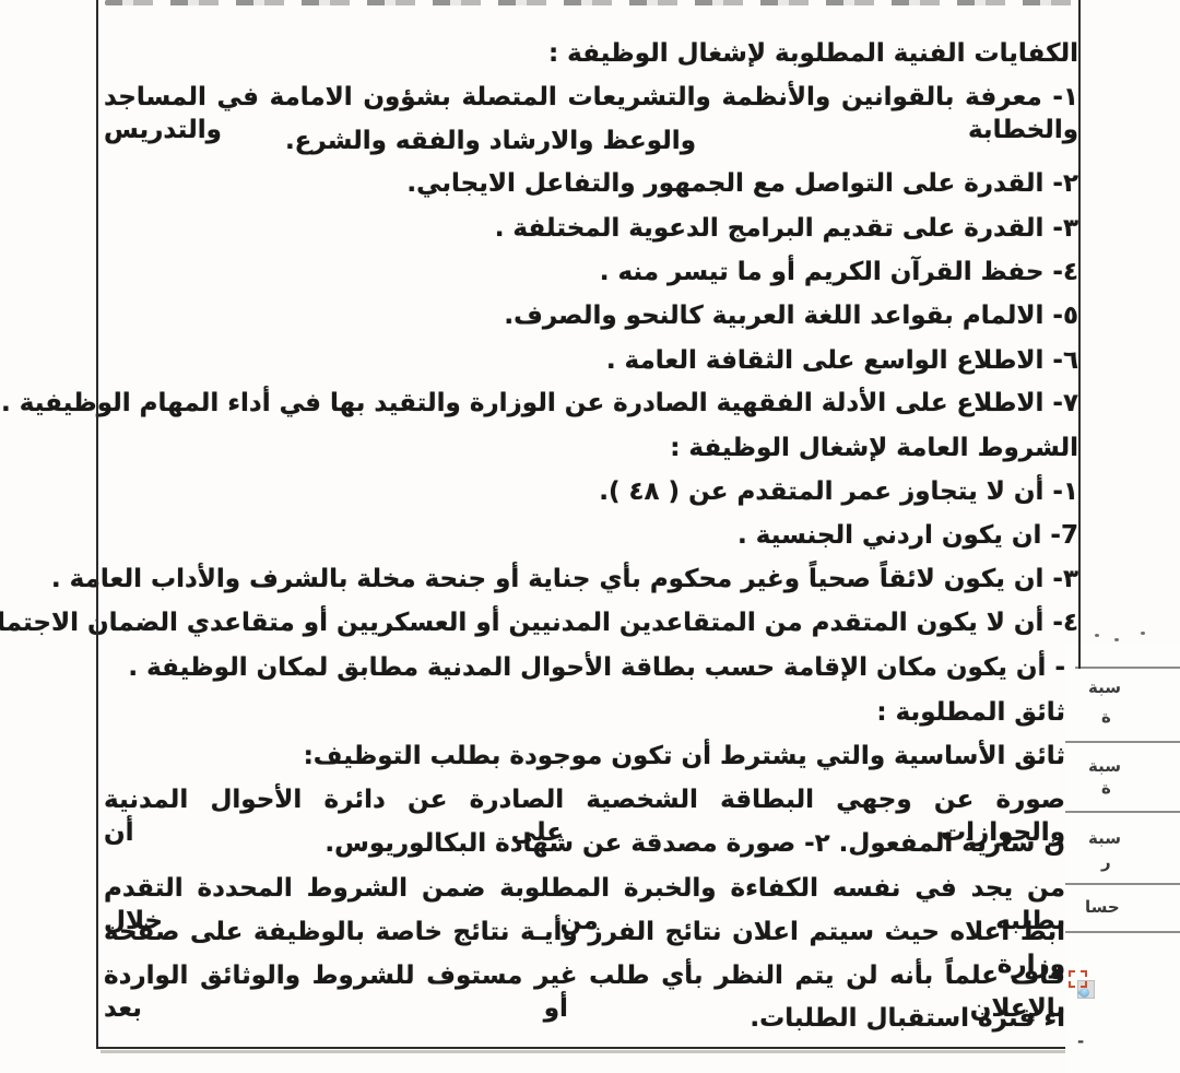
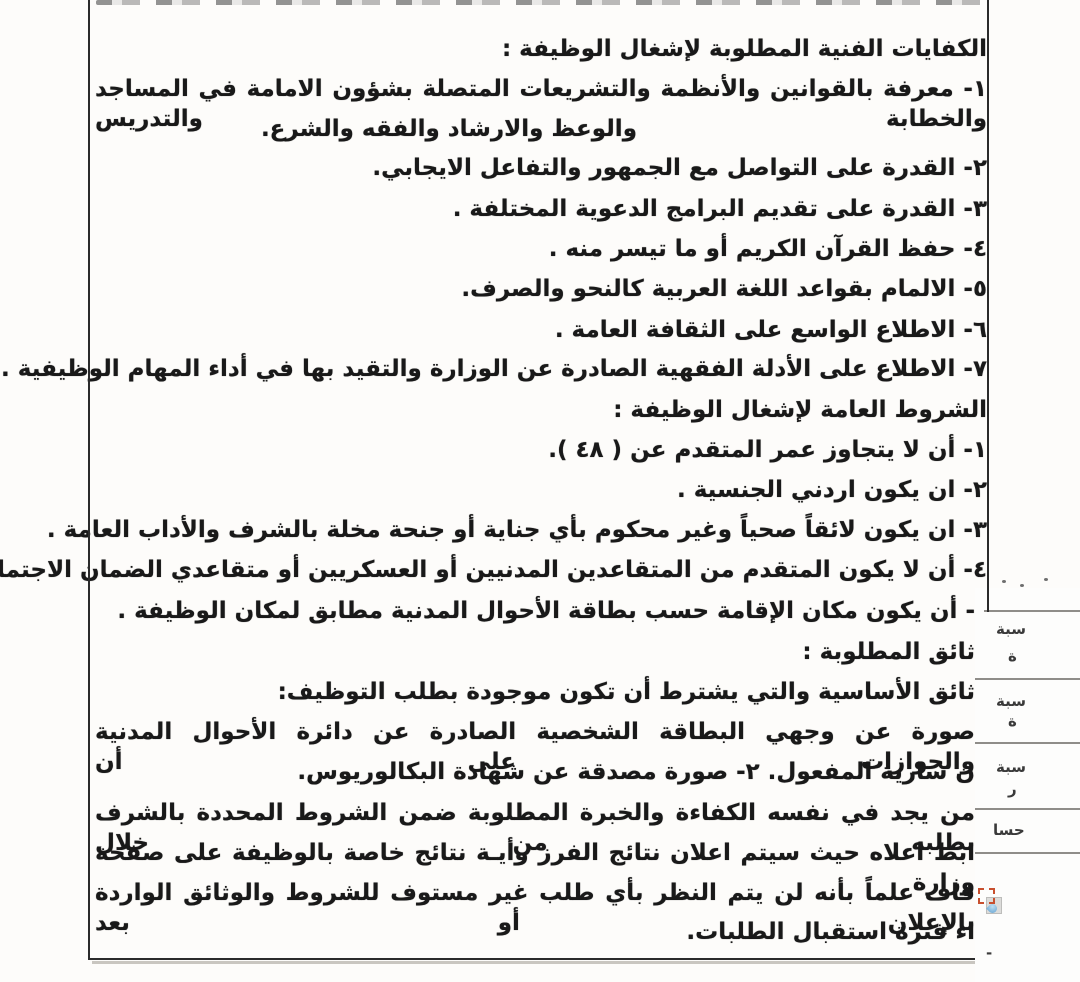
  الكفايات الفنية المطلوبة لإشغال الوظيفة :
  ١- معرفة بالقوانين والأنظمة والتشريعات المتصلة بشؤون الامامة في المساجد والخطابة والتدريس
  والوعظ والارشاد والفقه والشرع.
  ٢- القدرة على التواصل مع الجمهور والتفاعل الايجابي.
  ٣- القدرة على تقديم البرامج الدعوية المختلفة .
  ٤- حفظ القرآن الكريم أو ما تيسر منه .
  ٥- الالمام بقواعد اللغة العربية كالنحو والصرف.
  ٦- الاطلاع الواسع على الثقافة العامة .
  ٧- الاطلاع على الأدلة الفقهية الصادرة عن الوزارة والتقيد بها في أداء المهام الوظيفية .
  الشروط العامة لإشغال الوظيفة :
  ١- أن لا يتجاوز عمر المتقدم عن ( ٤٨ ).
- 7- ان يكون اردني الجنسية .
+ ٢- ان يكون اردني الجنسية .
  ٣- ان يكون لائقاً صحياً وغير محكوم بأي جناية أو جنحة مخلة بالشرف والأداب العامة .
  ٤- أن لا يكون المتقدم من المتقاعدين المدنيين أو العسكريين أو متقاعدي الضما الاجتما
  - أن يكون مكان الإقامة حسب بطاقة الأحوال المدنية مطابق لمكان الوظيفة .
  ثائق المطلوبة :
  ثائق الأساسية والتي يشترط أن تكون موجودة بطلب التوظيف:
  صورة عن وجهي البطاقة الشخصية الصادرة عن دائرة الأحوال المدنية والجوازات على أن
  ن سارية المفعول. ٢- صورة مصدقة عن شهادة البكالوريوس.
- من يجد في نفسه الكفاءة والخبرة المطلوبة ضمن الشروط المحددة التقدم بطلبه من خلال
+ من يجد في نفسه الكفاءة والخبرة المطلوبة ضمن الشروط المحددة بالشرف بطلبه من خلال
  ابط اعلاه حيث سيتم اعلان نتائج الفرز وأيـة نتائج خاصة بالوظيفة على صفحة وزارة
  قاف علماً بأنه لن يتم النظر بأي طلب غير مستوف للشروط والوثائق الواردة بالإعلان أو بعد
  اء فترة استقبال الطلبات.
  سبة
  ة
  سبة
  ة
  سبة
  ر
  حسا
  -
